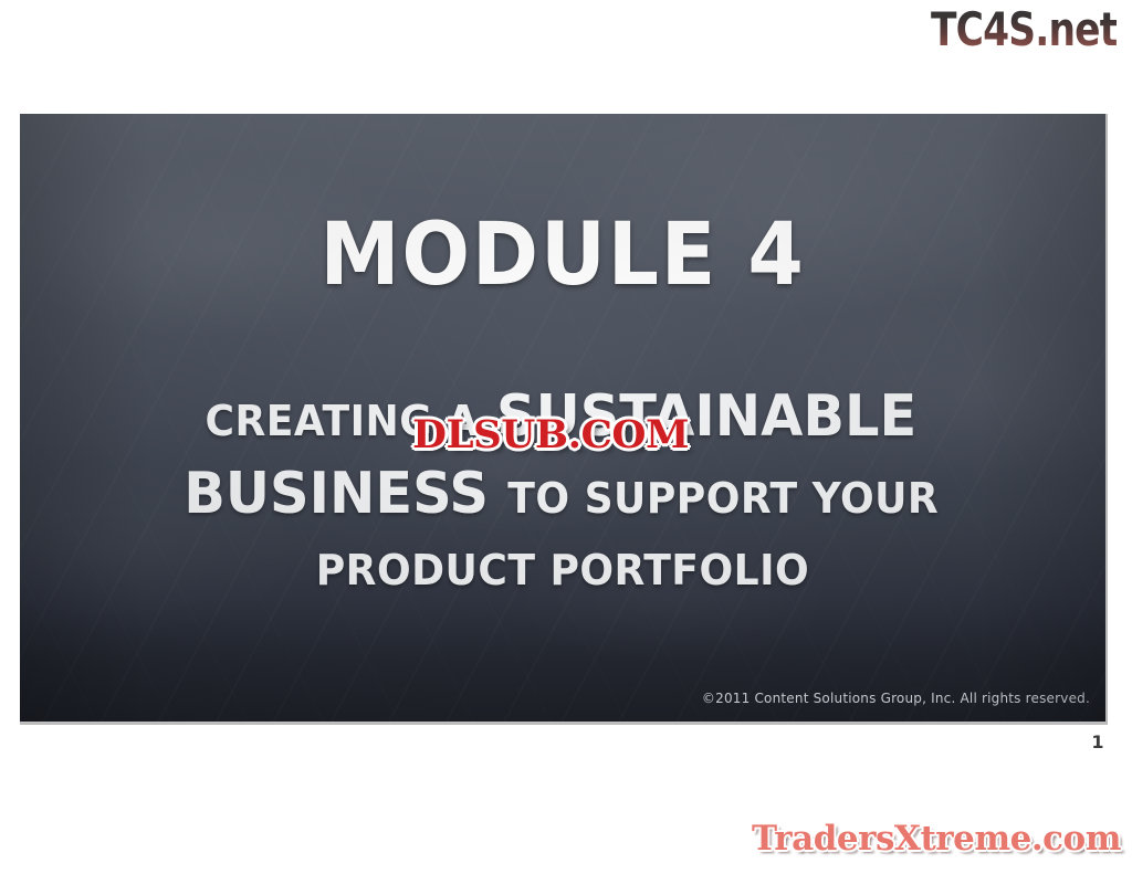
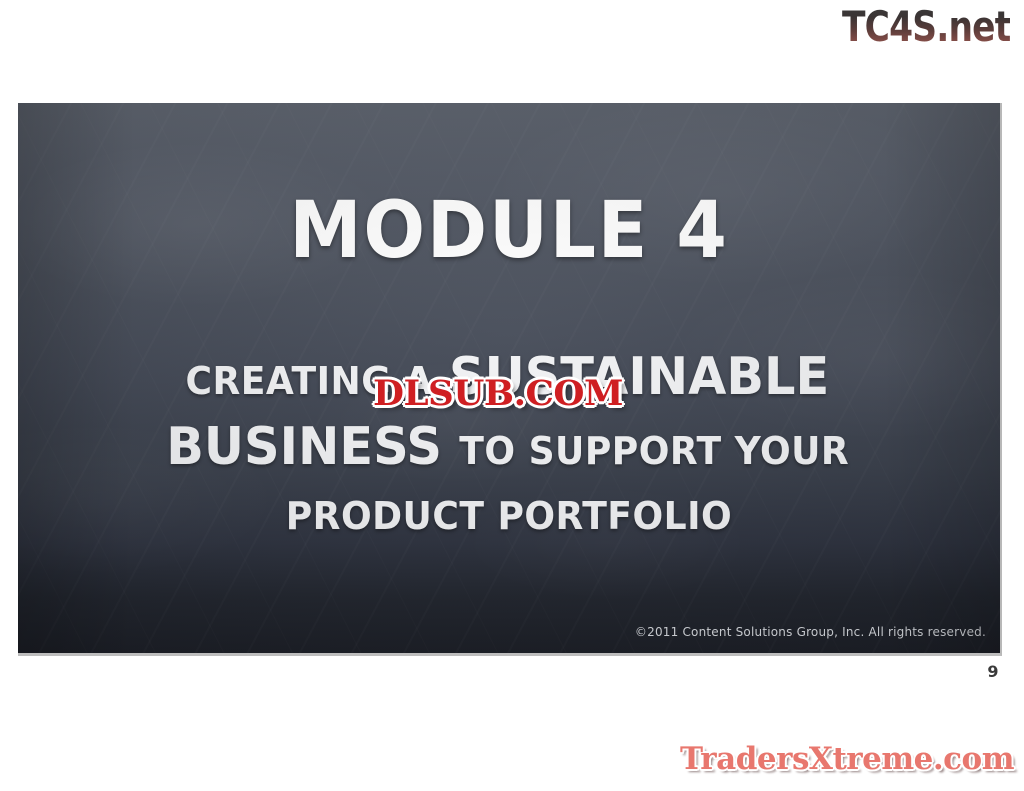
  TC4S.net
  DLSUB.COM
- 1
+ 9
  TradersXtreme.com
